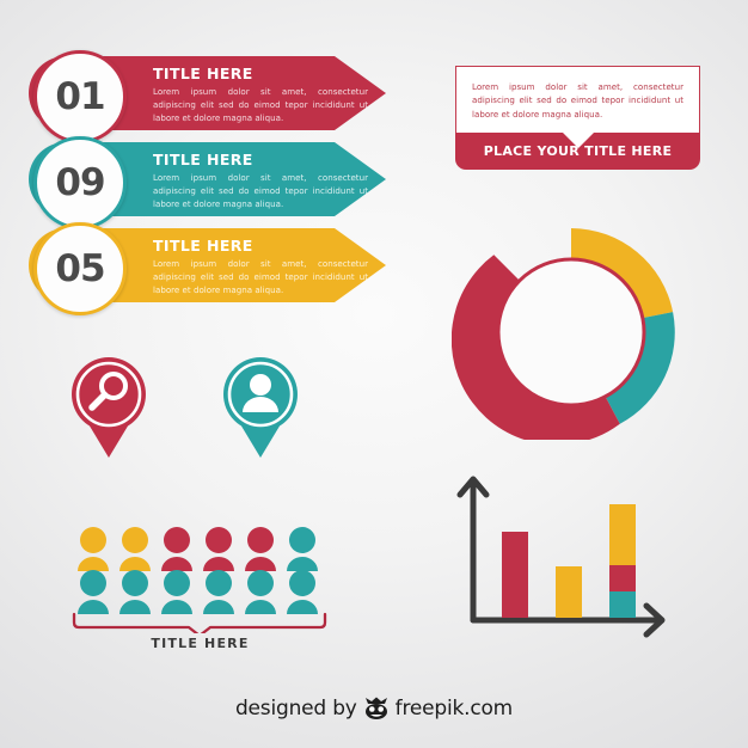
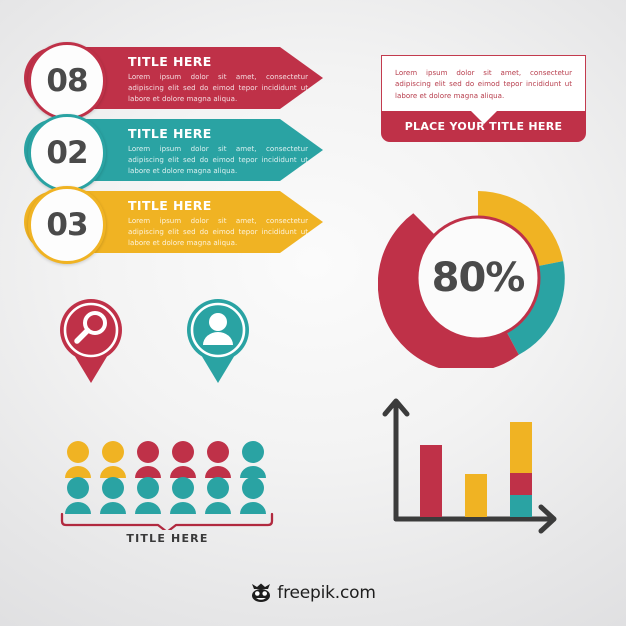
- 01
+ 08
  TITLE HERE
  Lorem ipsum dolor sit amet, consectetur adipiscing elit sed do eimod tepor incididunt ut labore et dolore magna aliqua.
- 09
+ 02
  TITLE HERE
  Lorem ipsum dolor sit amet, consectetur adipiscing elit sed do eimod tepor incididunt ut labore et dolore magna aliqua.
- 05
+ 03
  TITLE HERE
  Lorem ipsum dolor sit amet, consectetur adipiscing elit sed do eimod tepor incididunt ut labore et dolore magna aliqua.
  Lorem ipsum dolor sit amet, consectetur adipiscing elit sed do eimod tepor incididunt ut labore et dolore magna aliqua.
  PLACE YOUR TITLE HERE
+ 80%
  TITLE HERE
- designed by
  freepik.com
